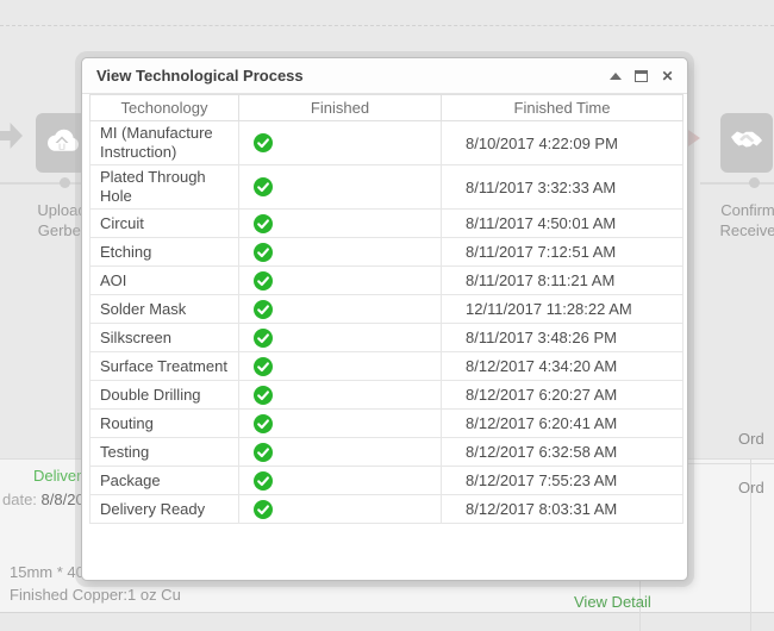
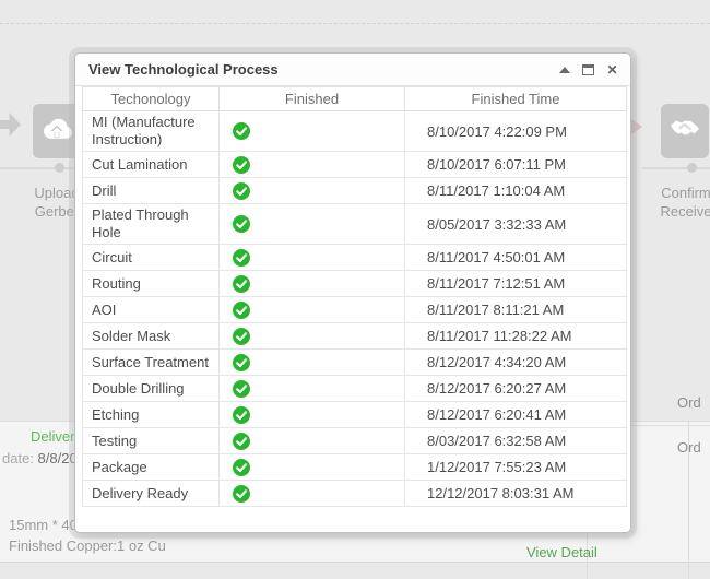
  Uploa
  Gerbe
  Confirm
  Receive
  Deliver
  date: 8/8/2
  Ord
  Ord
  15mm * 4
  Finished Copper:1 oz Cu
  View Detail
  View Technological Process
  ✕
  Techonology	Finished	Finished Time
  MI (Manufacture Instruction)		8/10/2017 4:22:09 PM
+ Cut Lamination		8/10/2017 6:07:11 PM
+ Drill		8/11/2017 1:10:04 AM
- Plated Through Hole		8/11/2017 3:32:33 AM
+ Plated Through Hole		8/05/2017 3:32:33 AM
  Circuit		8/11/2017 4:50:01 AM
- Etching		8/11/2017 7:12:51 AM
+ Routing		8/11/2017 7:12:51 AM
  AOI		8/11/2017 8:11:21 AM
- Solder Mask		12/11/2017 11:28:22 AM
+ Solder Mask		8/11/2017 11:28:22 AM
- Silkscreen		8/11/2017 3:48:26 PM
  Surface Treatment		8/12/2017 4:34:20 AM
  Double Drilling		8/12/2017 6:20:27 AM
- Routing		8/12/2017 6:20:41 AM
+ Etching		8/12/2017 6:20:41 AM
- Testing		8/12/2017 6:32:58 AM
+ Testing		8/03/2017 6:32:58 AM
- Package		8/12/2017 7:55:23 AM
+ Package		1/12/2017 7:55:23 AM
- Delivery Ready		8/12/2017 8:03:31 AM
+ Delivery Ready		12/12/2017 8:03:31 AM
